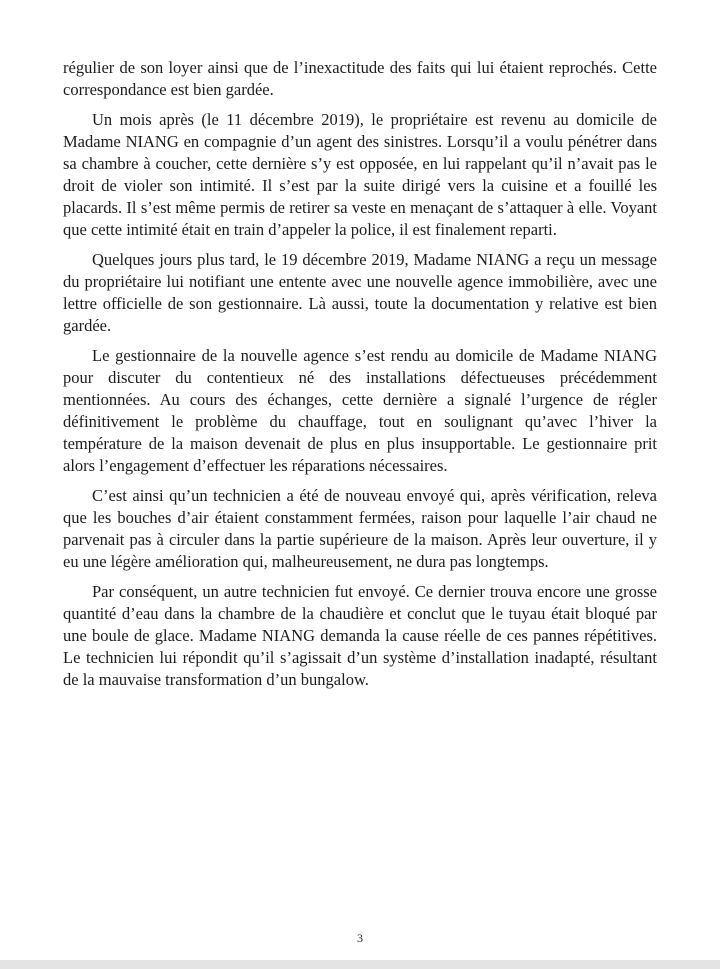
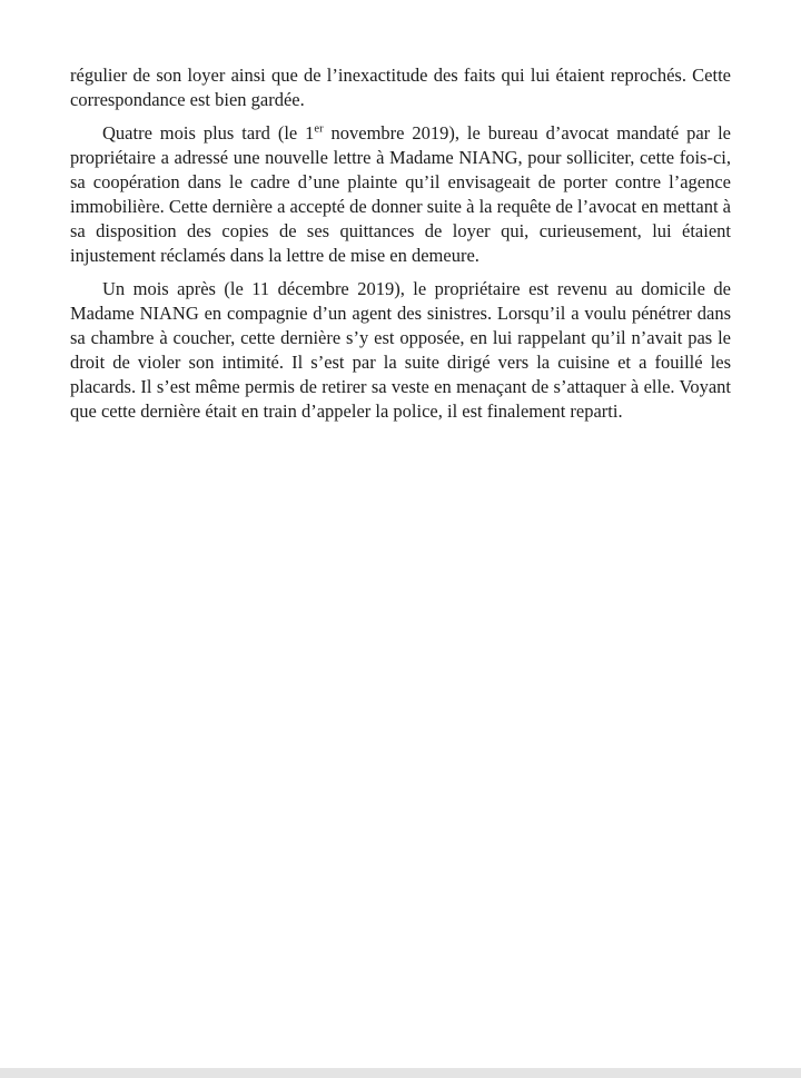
  régulier de son loyer ainsi que de l’inexactitude des faits qui lui étaient reprochés. Cette correspondance est bien gardée.
+ Quatre mois plus tard (le 1er novembre 2019), le bureau d’avocat mandaté par le propriétaire a adressé une nouvelle lettre à Madame NIANG, pour solliciter, cette fois-ci, sa coopération dans le cadre d’une plainte qu’il envisageait de porter contre l’agence immobilière. Cette dernière a accepté de donner suite à la requête de l’avocat en mettant à sa disposition des copies de ses quittances de loyer qui, curieusement, lui étaient injustement réclamés dans la lettre de mise en demeure.
- Un mois après (le 11 décembre 2019), le propriétaire est revenu au domicile de Madame NIANG en compagnie d’un agent des sinistres. Lorsqu’il a voulu pénétrer dans sa chambre à coucher, cette dernière s’y est opposée, en lui rappelant qu’il n’avait pas le droit de violer son intimité. Il s’est par la suite dirigé vers la cuisine et a fouillé les placards. Il s’est même permis de retirer sa veste en menaçant de s’attaquer à elle. Voyant que cette intimité était en train d’appeler la police, il est finalement reparti.
+ Un mois après (le 11 décembre 2019), le propriétaire est revenu au domicile de Madame NIANG en compagnie d’un agent des sinistres. Lorsqu’il a voulu pénétrer dans sa chambre à coucher, cette dernière s’y est opposée, en lui rappelant qu’il n’avait pas le droit de violer son intimité. Il s’est par la suite dirigé vers la cuisine et a fouillé les placards. Il s’est même permis de retirer sa veste en menaçant de s’attaquer à elle. Voyant que cette dernière était en train d’appeler la police, il est finalement reparti.
- Quelques jours plus tard, le 19 décembre 2019, Madame NIANG a reçu un message du propriétaire lui notifiant une entente avec une nouvelle agence immobilière, avec une lettre officielle de son gestionnaire. Là aussi, toute la documentation y relative est bien gardée.
- Le gestionnaire de la nouvelle agence s’est rendu au domicile de Madame NIANG pour discuter du contentieux né des installations défectueuses précédemment mentionnées. Au cours des échanges, cette dernière a signalé l’urgence de régler définitivement le problème du chauffage, tout en soulignant qu’avec l’hiver la température de la maison devenait de plus en plus insupportable. Le gestionnaire prit alors l’engagement d’effectuer les réparations nécessaires.
- C’est ainsi qu’un technicien a été de nouveau envoyé qui, après vérification, releva que les bouches d’air étaient constamment fermées, raison pour laquelle l’air chaud ne parvenait pas à circuler dans la partie supérieure de la maison. Après leur ouverture, il y eu une légère amélioration qui, malheureusement, ne dura pas longtemps.
- Par conséquent, un autre technicien fut envoyé. Ce dernier trouva encore une grosse quantité d’eau dans la chambre de la chaudière et conclut que le tuyau était bloqué par une boule de glace. Madame NIANG demanda la cause réelle de ces pannes répétitives. Le technicien lui répondit qu’il s’agissait d’un système d’installation inadapté, résultant de la mauvaise transformation d’un bungalow.
- 3
